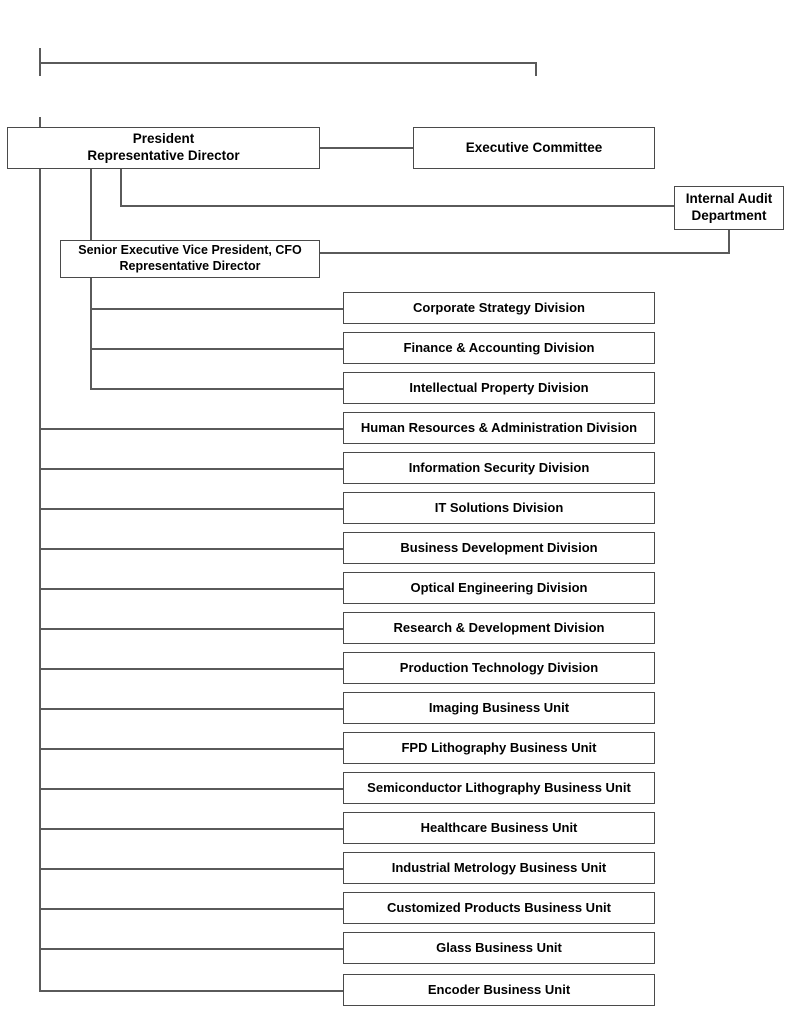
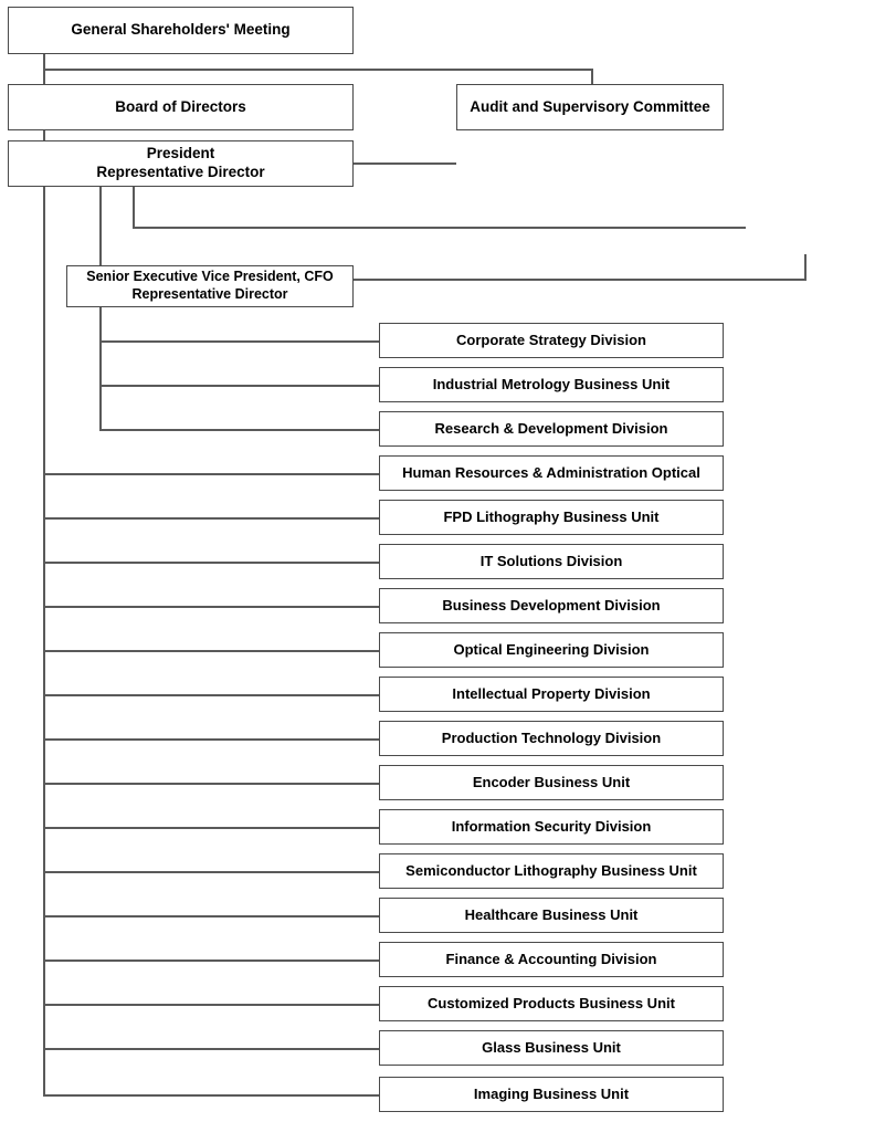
+ General Shareholders' Meeting
+ Board of Directors
+ Audit and Supervisory Committee
  President
  Representative Director
- Executive Committee
- Internal Audit
- Department
  Senior Executive Vice President, CFO
  Representative Director
  Corporate Strategy Division
- Finance & Accounting Division
+ Industrial Metrology Business Unit
- Intellectual Property Division
+ Research & Development Division
- Human Resources & Administration Division
+ Human Resources & Administration Optical
- Information Security Division
+ FPD Lithography Business Unit
  IT Solutions Division
  Business Development Division
  Optical Engineering Division
- Research & Development Division
+ Intellectual Property Division
  Production Technology Division
- Imaging Business Unit
+ Encoder Business Unit
- FPD Lithography Business Unit
+ Information Security Division
  Semiconductor Lithography Business Unit
  Healthcare Business Unit
- Industrial Metrology Business Unit
+ Finance & Accounting Division
  Customized Products Business Unit
  Glass Business Unit
- Encoder Business Unit
+ Imaging Business Unit
